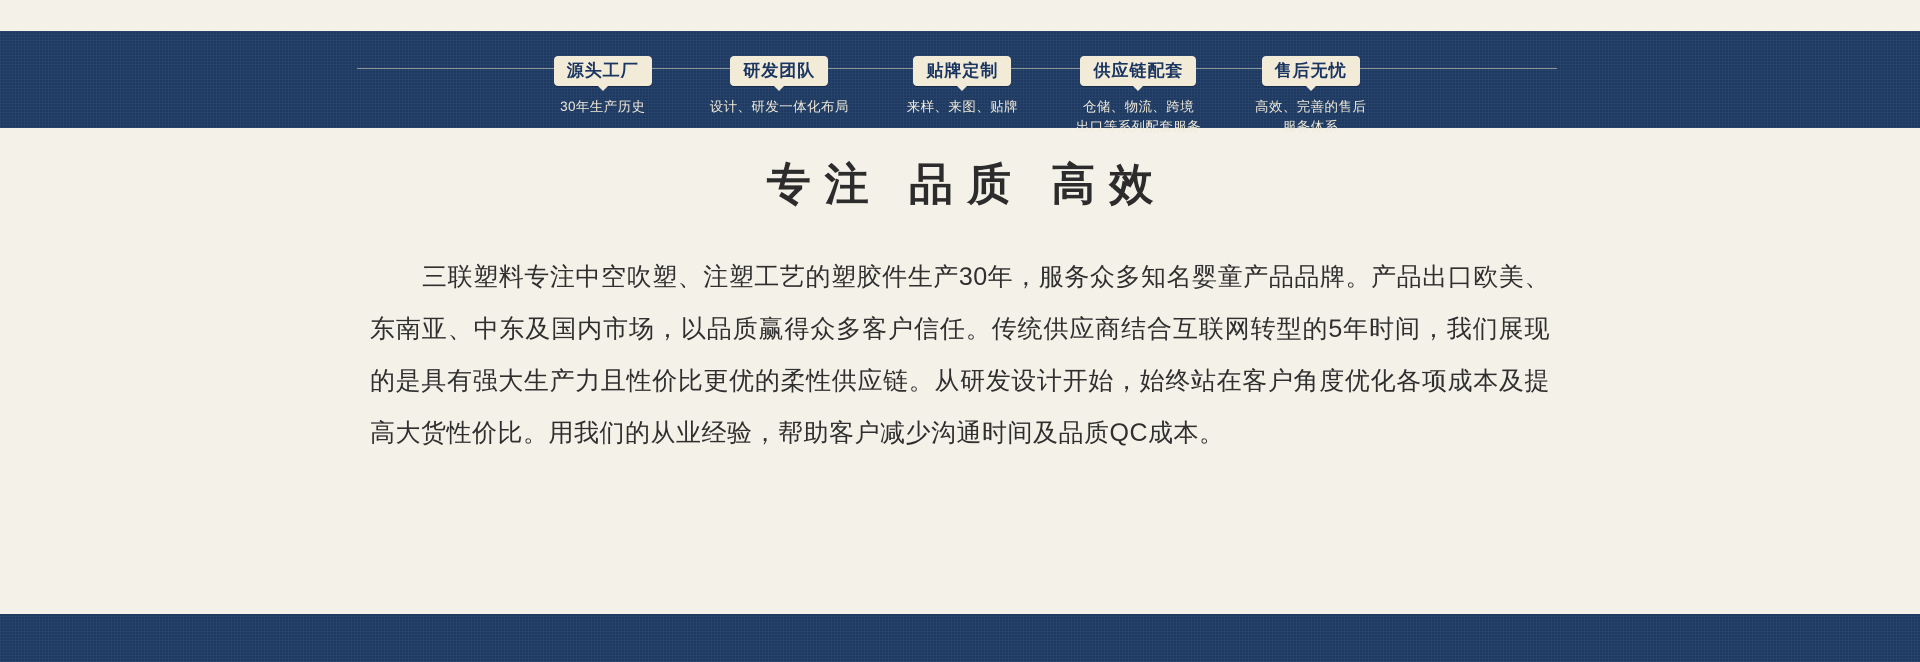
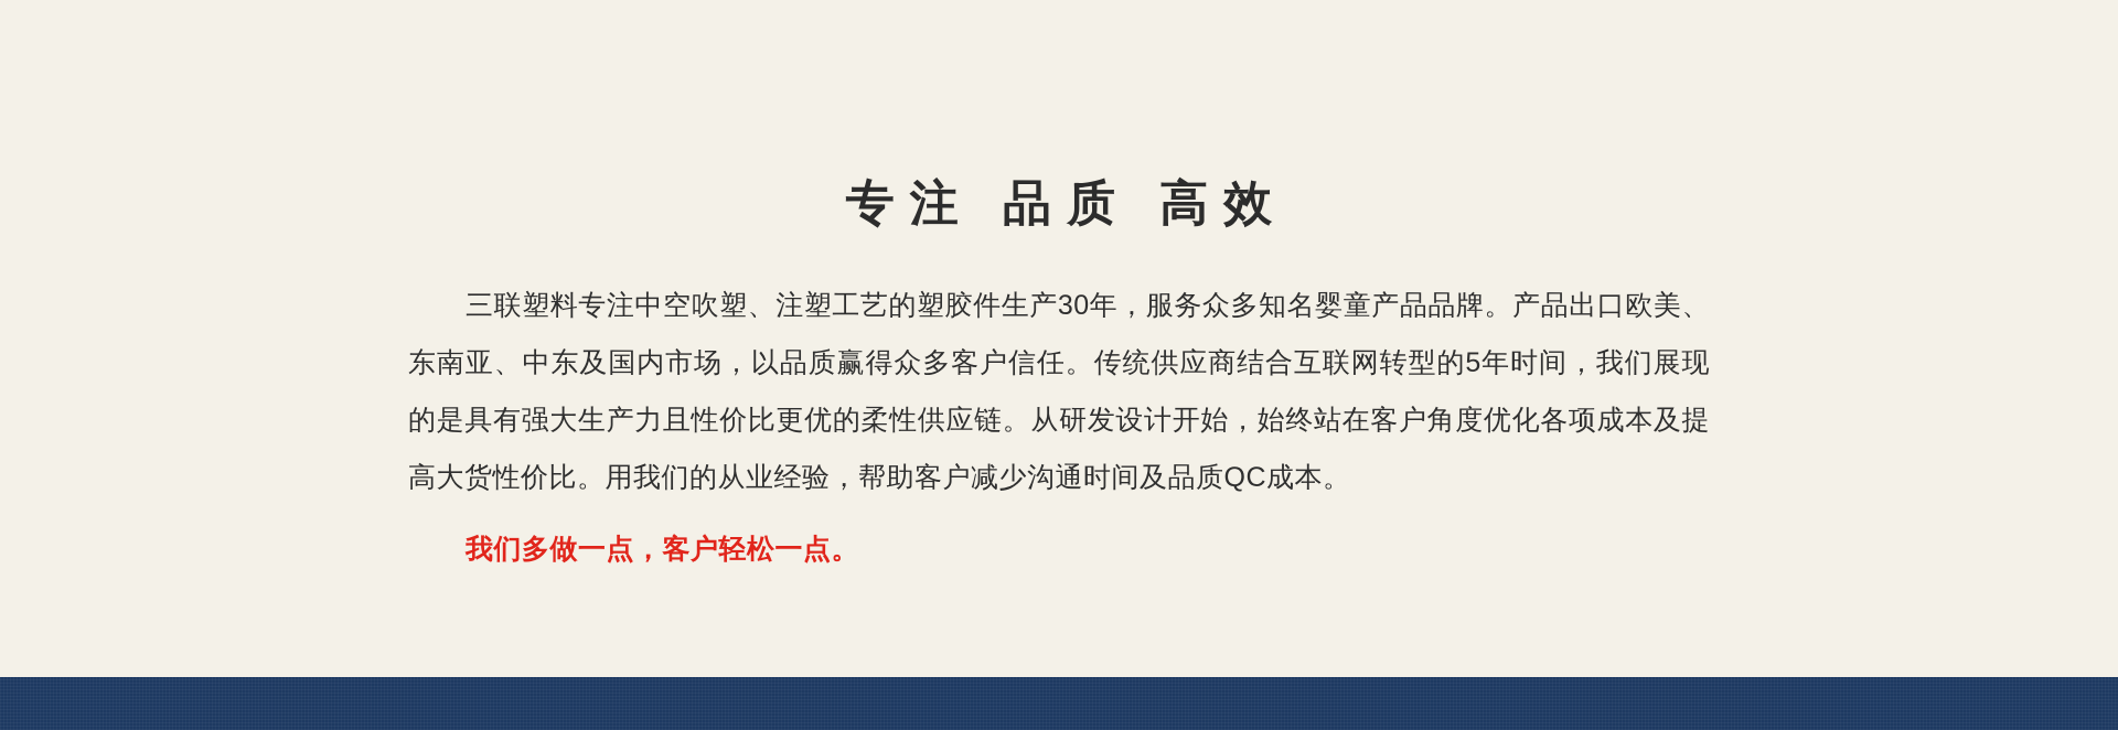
- 源头工厂
- 30年生产历史
- 研发团队
- 设计、研发一体化布局
- 贴牌定制
- 来样、来图、贴牌
- 供应链配套
- 仓储、物流、跨境
- 出口等系列配套服务
- 售后无忧
- 高效、完善的售后
- 服务体系
  专注 品质 高效
  三联塑料专注中空吹塑、注塑工艺的塑胶件生产30年，服务众多知名婴童产品品牌。产品出口欧美、东南亚、中东及国内市场，以品质赢得众多客户信任。传统供应商结合互联网转型的5年时间，我们展现的是具有强大生产力且性价比更优的柔性供应链。从研发设计开始，始终站在客户角度优化各项成本及提高大货性价比。用我们的从业经验，帮助客户减少沟通时间及品质QC成本。
+ 我们多做一点，客户轻松一点。
